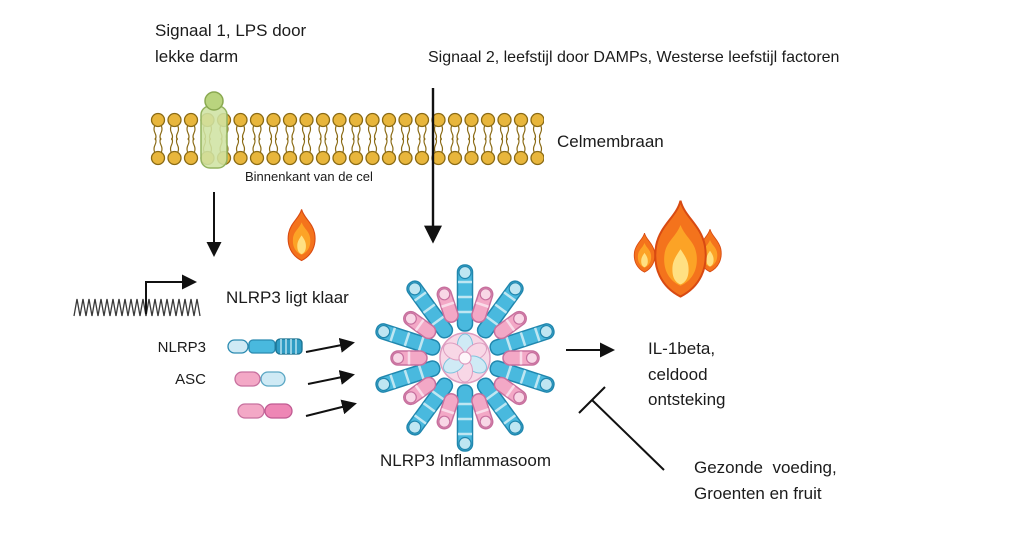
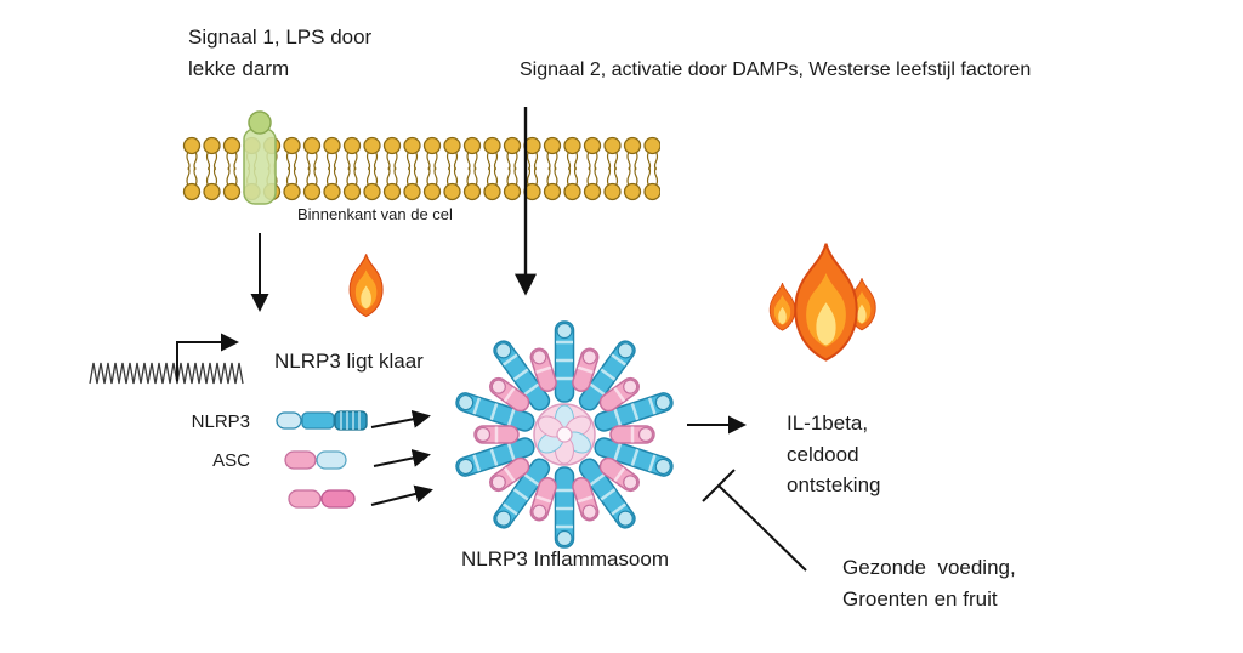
  Signaal 1, LPS door
  lekke darm
- Signaal 2, leefstijl door DAMPs, Westerse leefstijl factoren
+ Signaal 2, activatie door DAMPs, Westerse leefstijl factoren
- Celmembraan
  Binnenkant van de cel
  NLRP3 ligt klaar
  NLRP3
  ASC
  NLRP3 Inflammasoom
  IL-1beta,
  celdood
  ontsteking
  Gezonde voeding,
  Groenten en fruit
